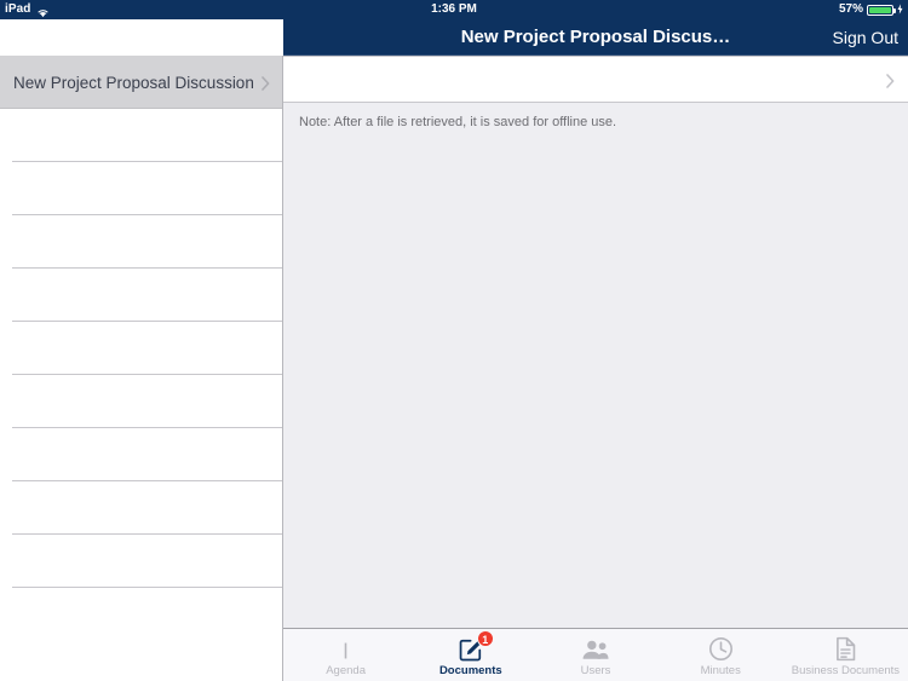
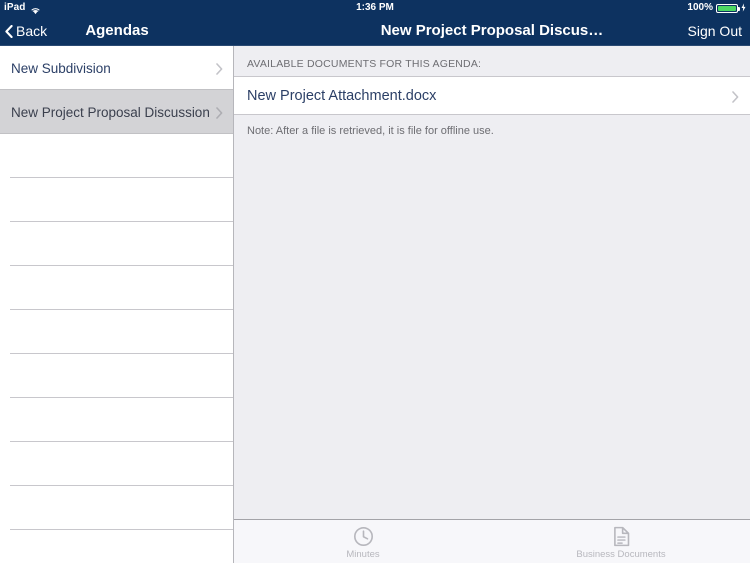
  iPad
  1:36 PM
- 57%
+ 100%
+ Back
+ Agendas
  New Project Proposal Discus…
  Sign Out
+ New Subdivision
  New Project Proposal Discussion
+ AVAILABLE DOCUMENTS FOR THIS AGENDA:
+ New Project Attachment.docx
- Note: After a file is retrieved, it is saved for offline use.
+ Note: After a file is retrieved, it is file for offline use.
- Agenda
- 1
- Documents
- Users
  Minutes
  Business Documents
